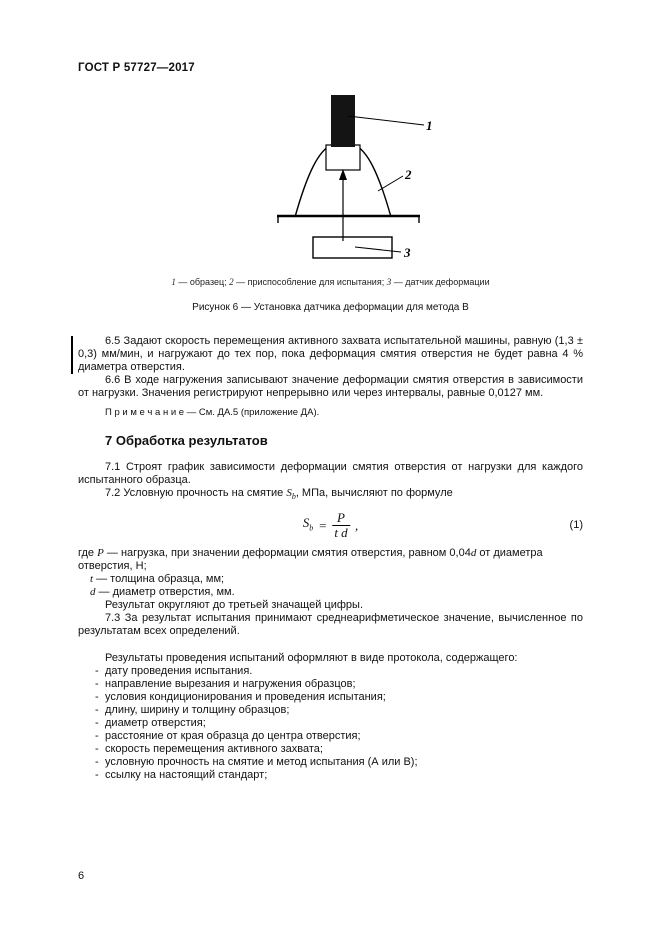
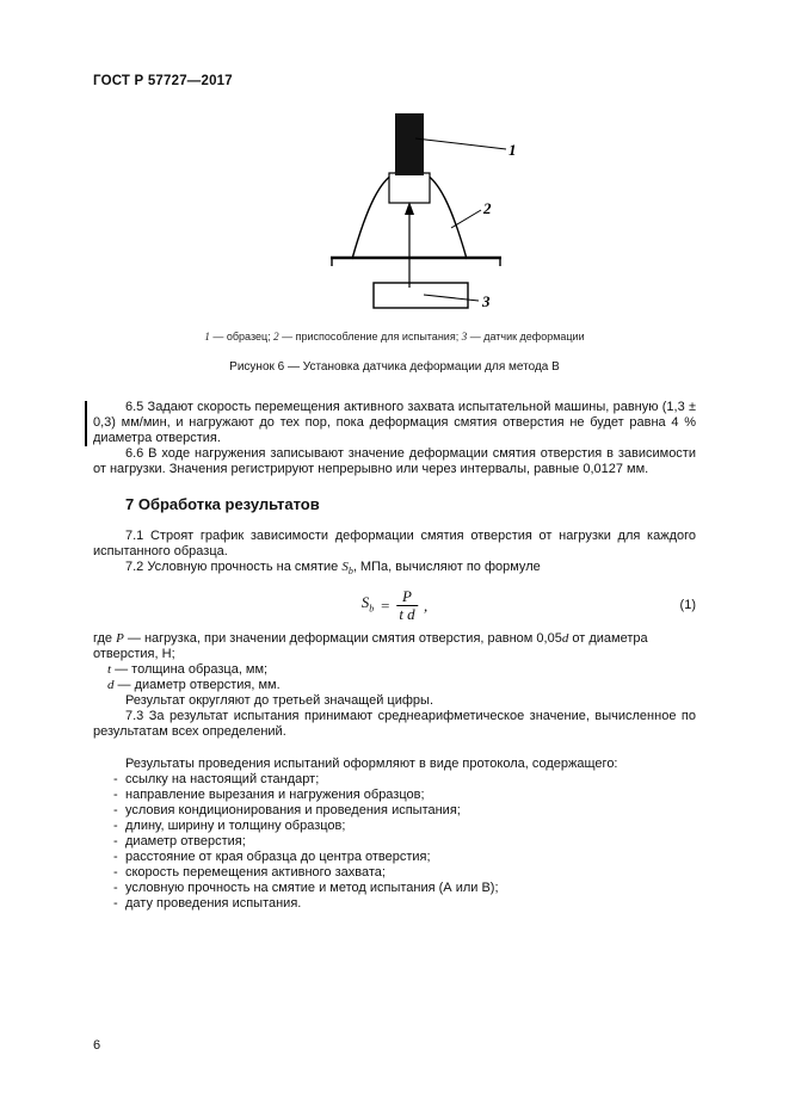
  ГОСТ Р 57727—2017
  1
  2
  3
  1 — образец; 2 — приспособление для испытания; 3 — датчик деформации
  Рисунок 6 — Установка датчика деформации для метода В
  6.5 Задают скорость перемещения активного захвата испытательной машины, равную (1,3 ± 0,3) мм/мин, и нагружают до тех пор, пока деформация смятия отверстия не будет равна 4 % диаметра отверстия.
  6.6 В ходе нагружения записывают значение деформации смятия отверстия в зависимости от нагрузки. Значения регистрируют непрерывно или через интервалы, равные 0,0127 мм.
- П р и м е ч а н и е — См. ДА.5 (приложение ДА).
  7 Обработка результатов
  7.1 Строят график зависимости деформации смятия отверстия от нагрузки для каждого испытанного образца.
  7.2 Условную прочность на смятие Sb, МПа, вычисляют по формуле
  Sb
  =
  P
  t d
  ,
  (1)
- где P — нагрузка, при значении деформации смятия отверстия, равном 0,04d от диаметра отверстия, Н;
+ где P — нагрузка, при значении деформации смятия отверстия, равном 0,05d от диаметра отверстия, Н;
  t — толщина образца, мм;
  d — диаметр отверстия, мм.
  Результат округляют до третьей значащей цифры.
  7.3 За результат испытания принимают среднеарифметическое значение, вычисленное по результатам всех определений.
  Результаты проведения испытаний оформляют в виде протокола, содержащего:
- - дату проведения испытания.
+ - ссылку на настоящий стандарт;
  - направление вырезания и нагружения образцов;
  - условия кондиционирования и проведения испытания;
  - длину, ширину и толщину образцов;
  - диаметр отверстия;
  - расстояние от края образца до центра отверстия;
  - скорость перемещения активного захвата;
  - условную прочность на смятие и метод испытания (А или В);
- - ссылку на настоящий стандарт;
+ - дату проведения испытания.
  6
